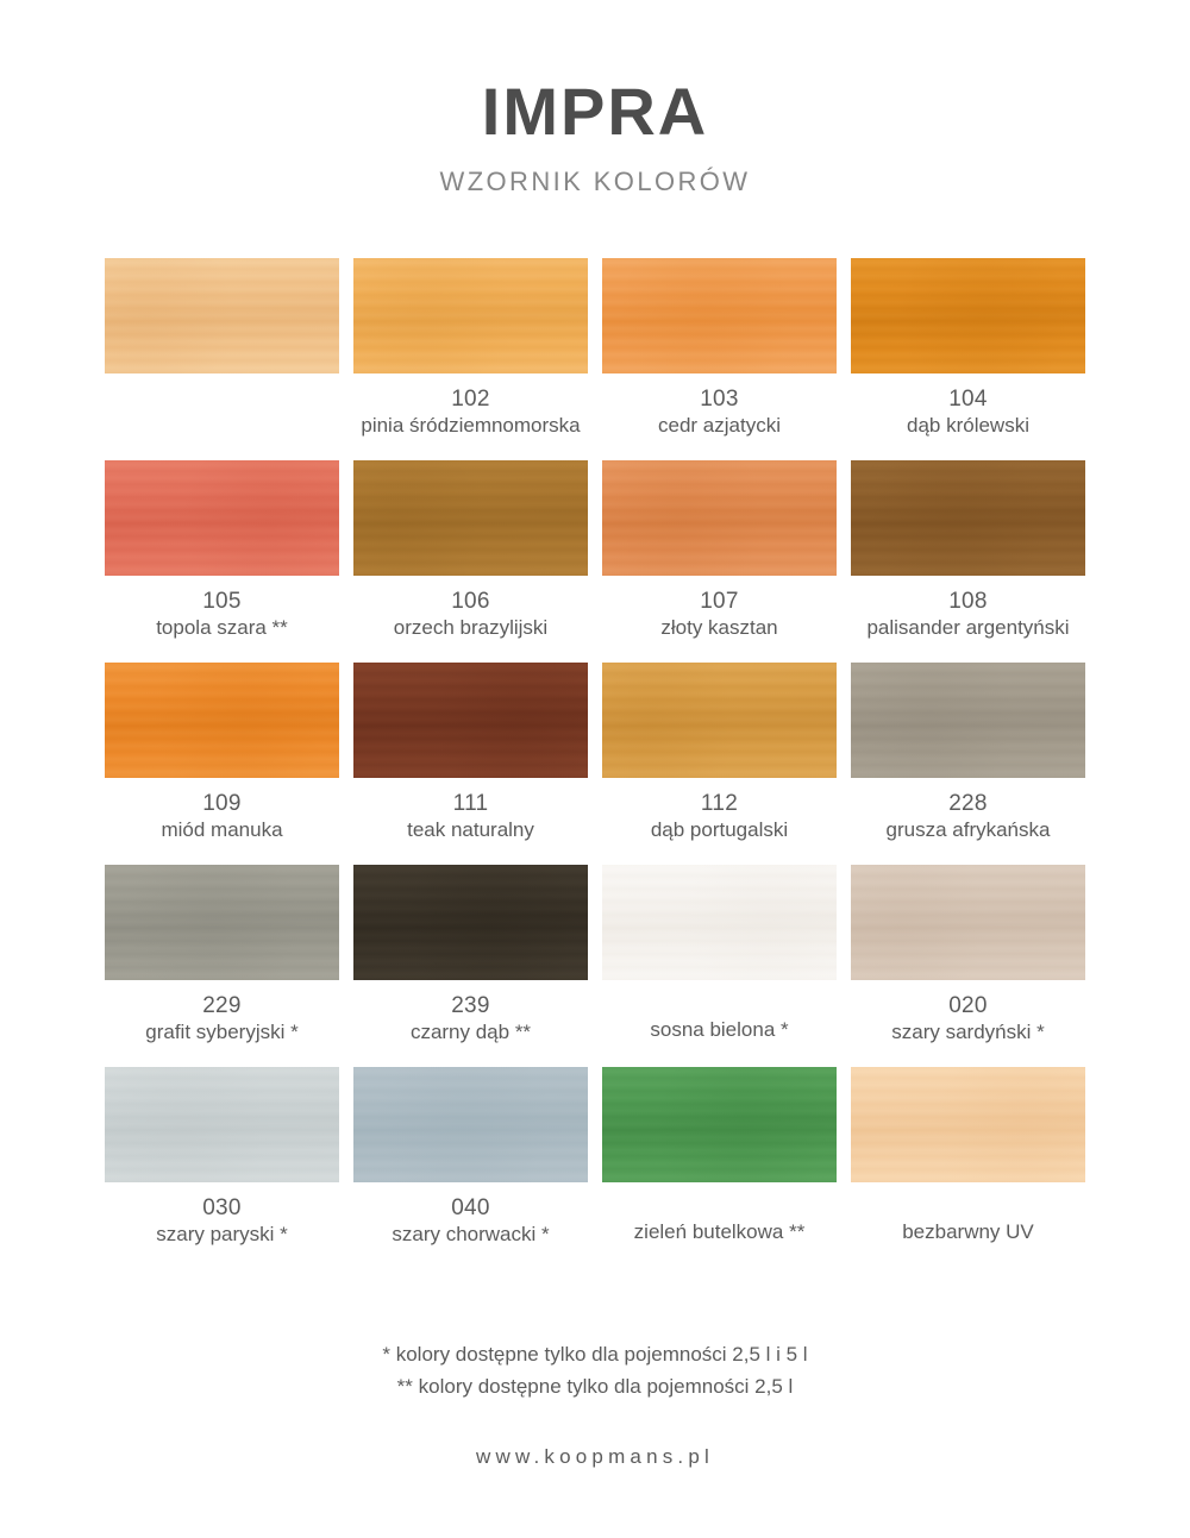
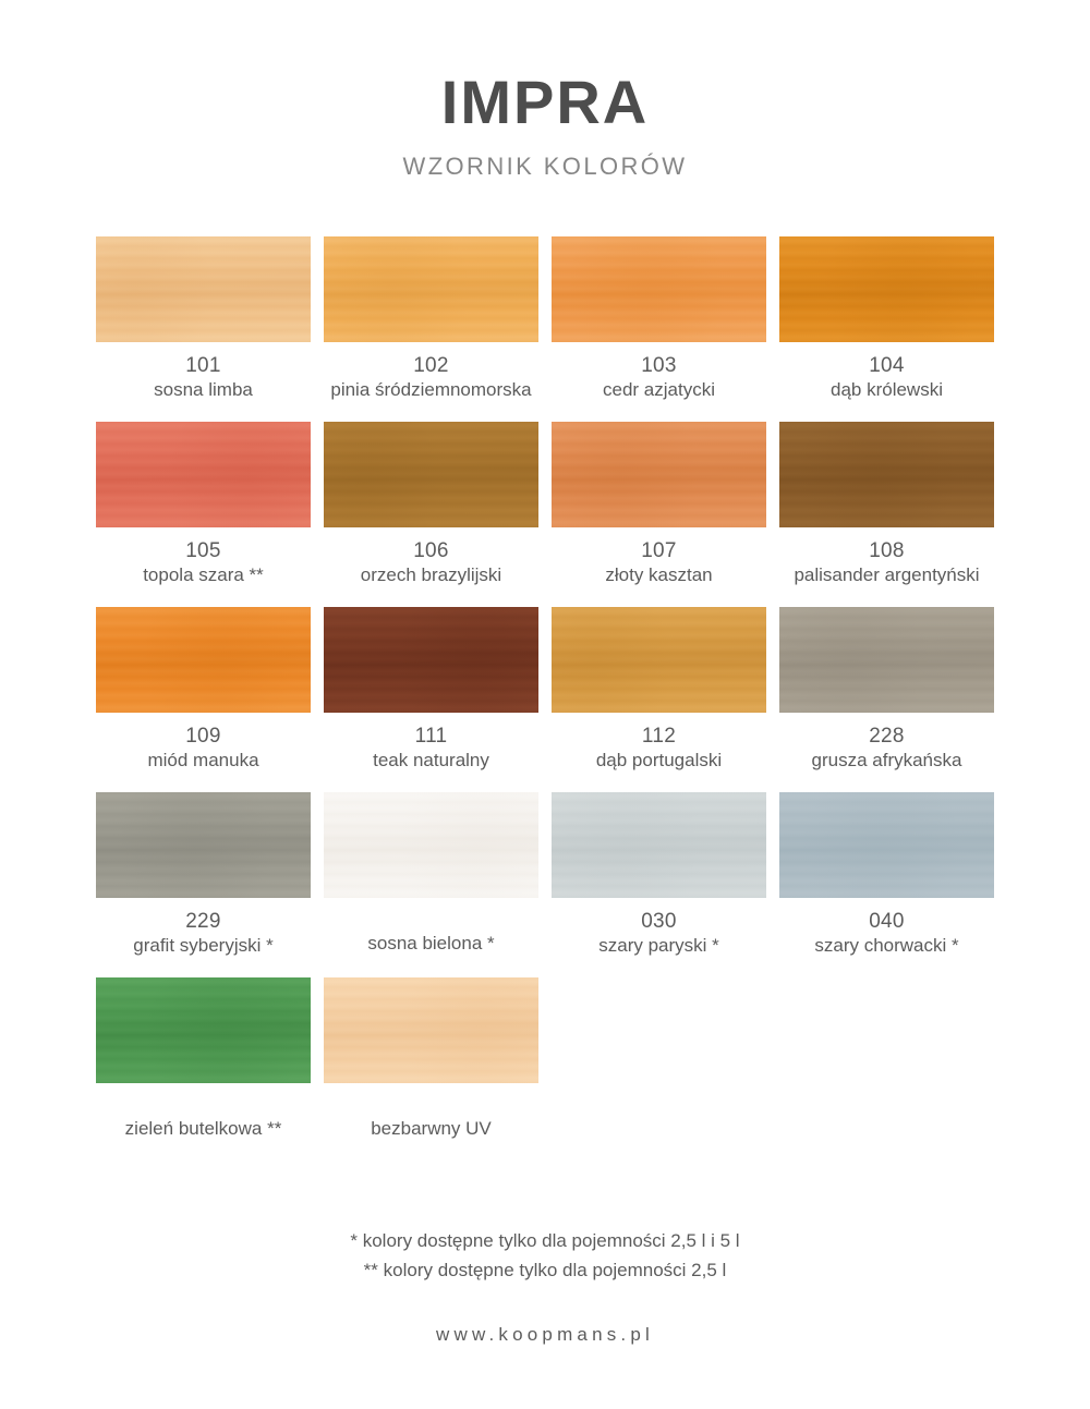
  IMPRA
  WZORNIK KOLORÓW
+ 101
+ sosna limba
  102
  pinia śródziemnomorska
  103
  cedr azjatycki
  104
  dąb królewski
  105
  topola szara **
  106
  orzech brazylijski
  107
  złoty kasztan
  108
  palisander argentyński
  109
  miód manuka
  111
  teak naturalny
  112
  dąb portugalski
  228
  grusza afrykańska
  229
  grafit syberyjski *
- 239
- czarny dąb **
  sosna bielona *
- 020
- szary sardyński *
  030
  szary paryski *
  040
  szary chorwacki *
  zieleń butelkowa **
  bezbarwny UV
  * kolory dostępne tylko dla pojemności 2,5 l i 5 l
  ** kolory dostępne tylko dla pojemności 2,5 l
  www.koopmans.pl
